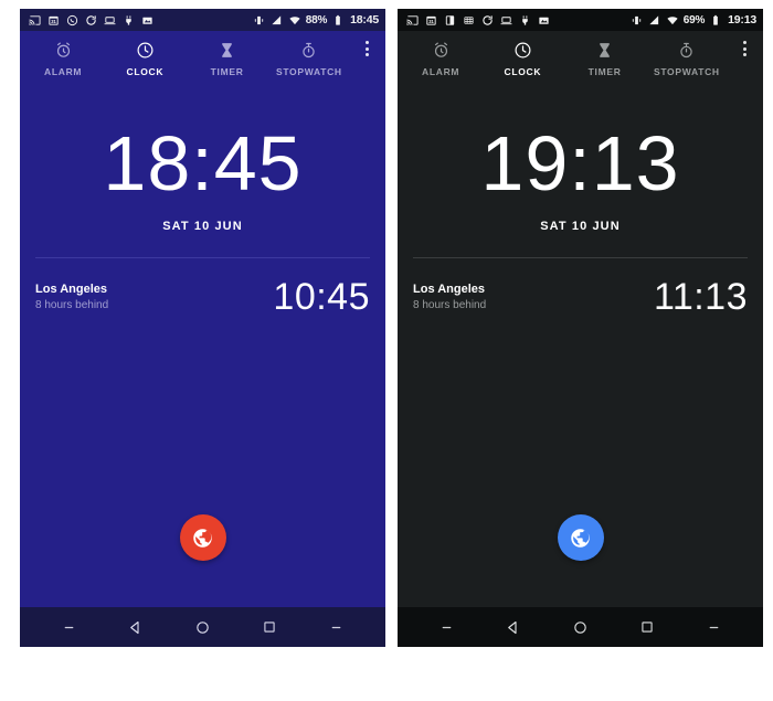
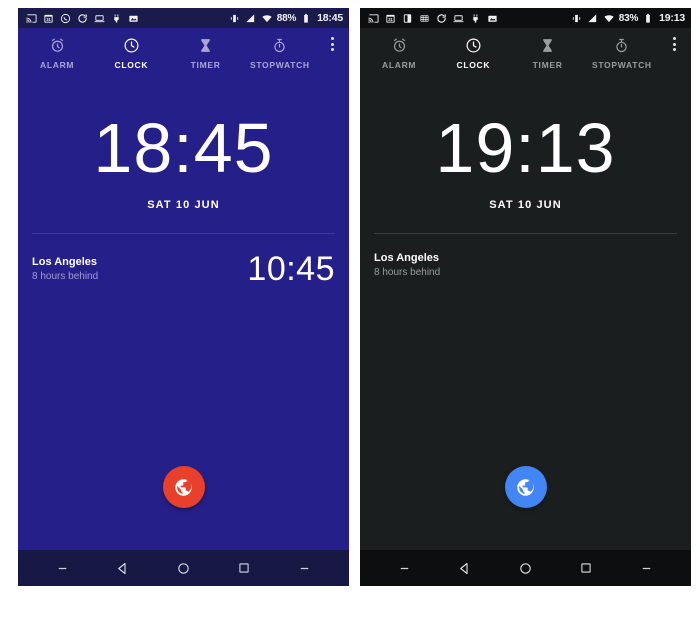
  88%
  18:45
  ALARM
  CLOCK
  TIMER
  STOPWATCH
  18:45
  SAT 10 JUN
  Los Angeles
  8 hours behind
  10:45
- 69%
+ 83%
  19:13
  ALARM
  CLOCK
  TIMER
  STOPWATCH
  19:13
  SAT 10 JUN
  Los Angeles
  8 hours behind
- 11:13
